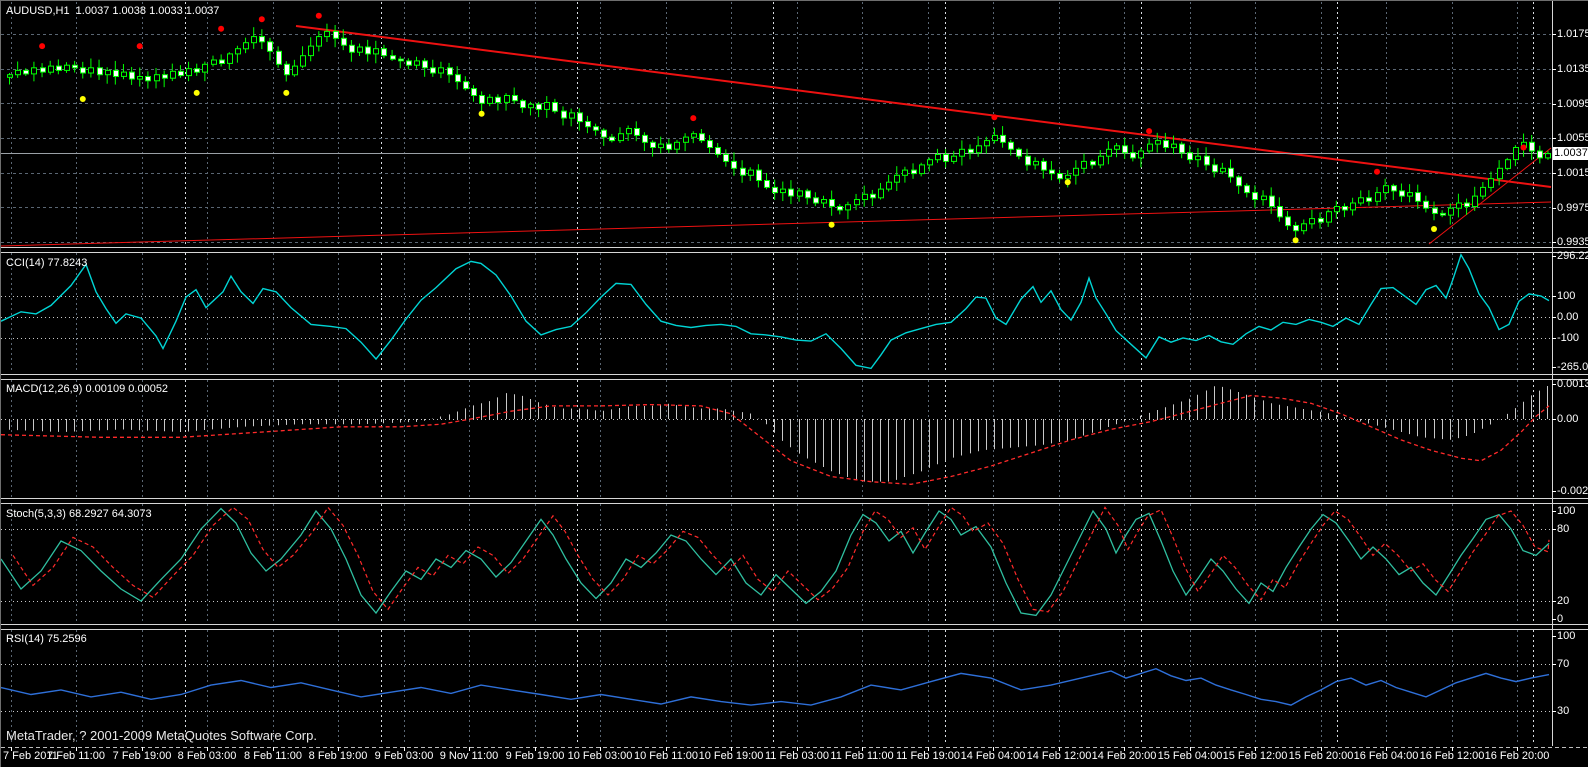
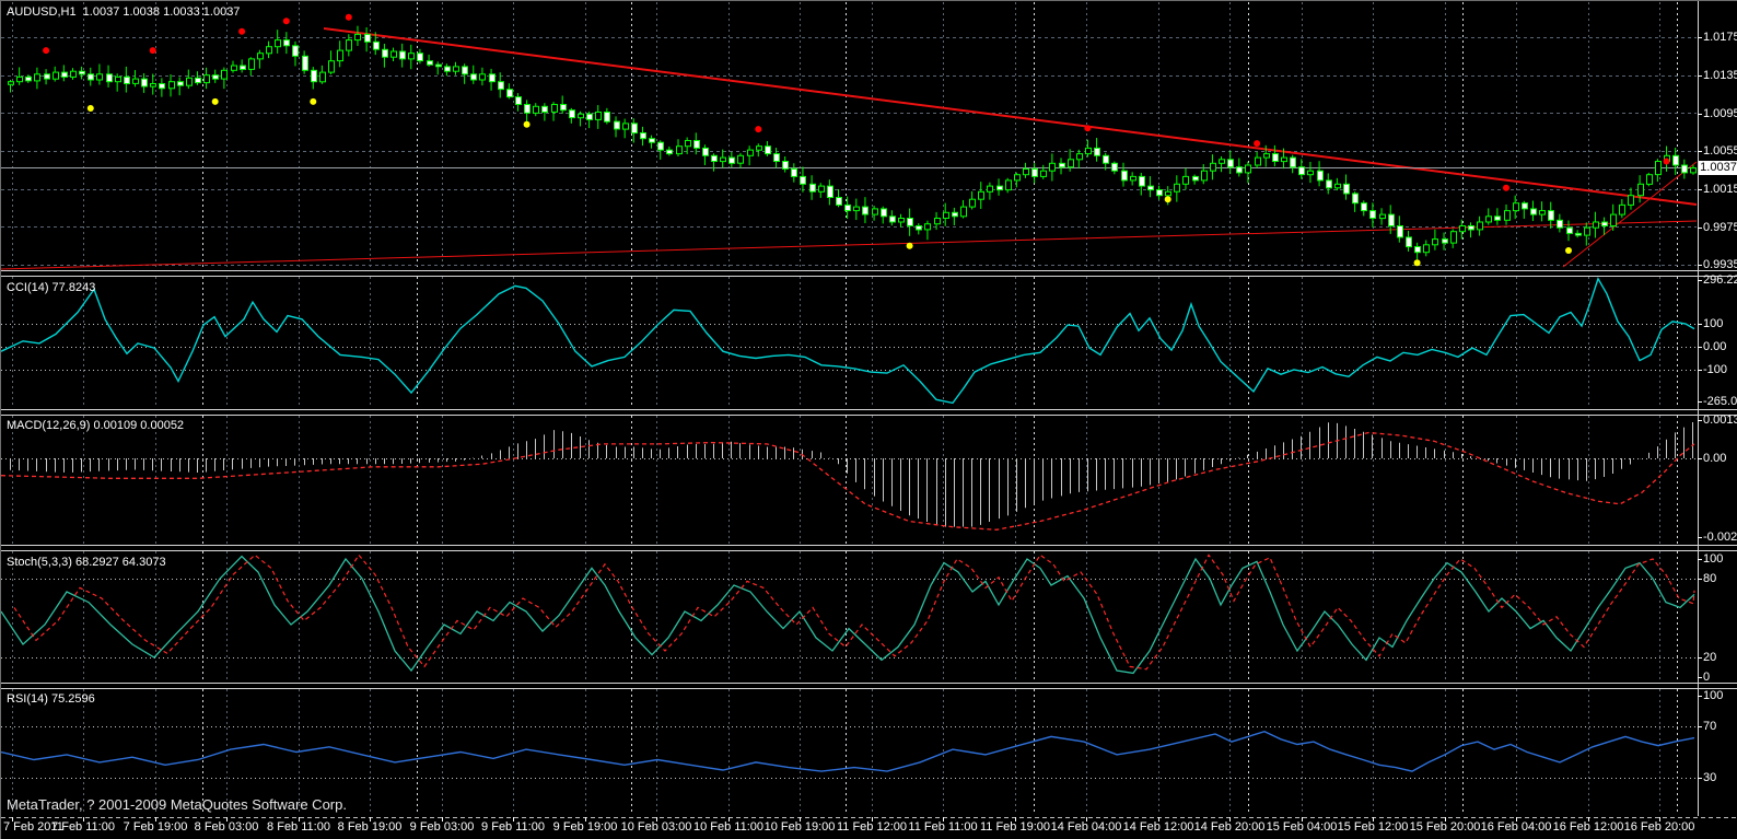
  AUDUSD,H1 1.0037 1.0038 1.0033 1.0037
  CCI(14) 77.8243
  MACD(12,26,9) 0.00109 0.00052
  Stoch(5,3,3) 68.2927 64.3073
  RSI(14) 75.2596
  MetaTrader, ? 2001-2009 MetaQuotes Software Corp.
  1.0037
  1.017
  1.013
  1.009
  1.005
  1.001
  0.997
  0.993
  100
  0.00
  -100
  0.001
  0.00
  -0.002
  100
  80
  20
  0
  100
  70
  30
  7 Feb 2011
  7 Feb 11:00
  7 Feb 19:00
  8 Feb 03:00
  8 Feb 11:00
  8 Feb 19:00
  9 Feb 03:00
- 9 Nov 11:00
+ 9 Feb 11:00
  9 Feb 19:00
  10 Feb 03:00
  10 Feb 11:00
  10 Feb 19:00
- 11 Feb 03:00
+ 11 Feb 12:00
  11 Feb 11:00
  11 Feb 19:00
  14 Feb 04:00
  14 Feb 12:00
  14 Feb 20:00
  15 Feb 04:00
  15 Feb 12:00
  15 Feb 20:00
  16 Feb 04:00
  16 Feb 12:00
  16 Feb 20:00
